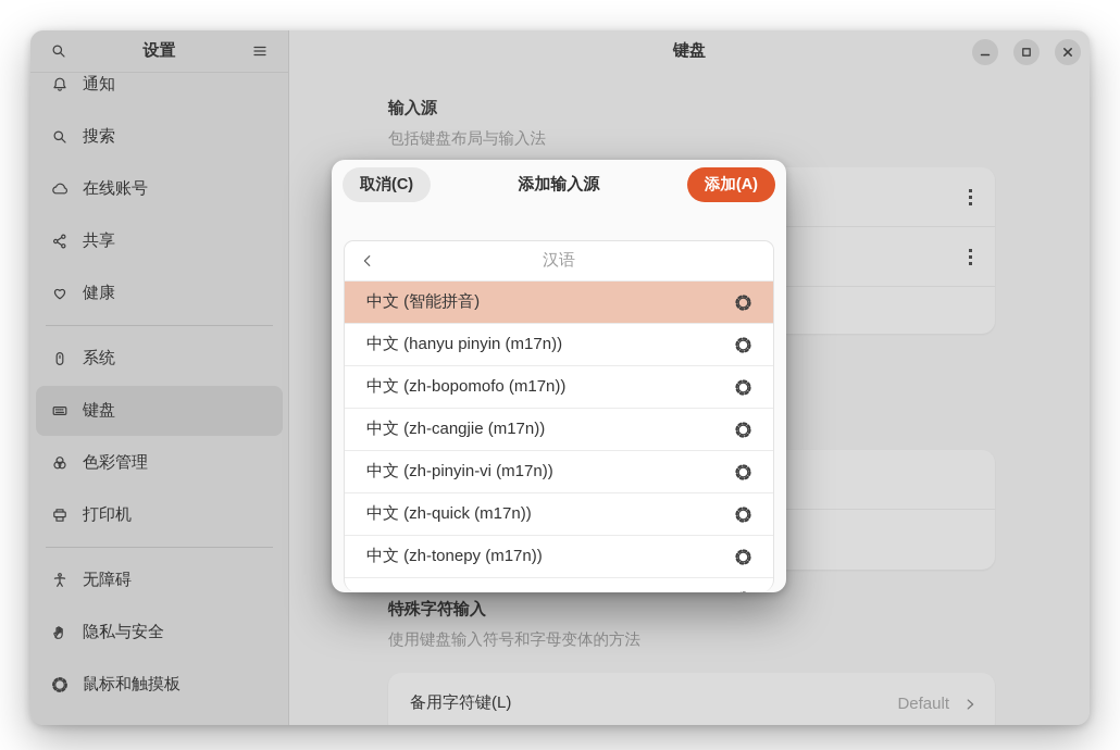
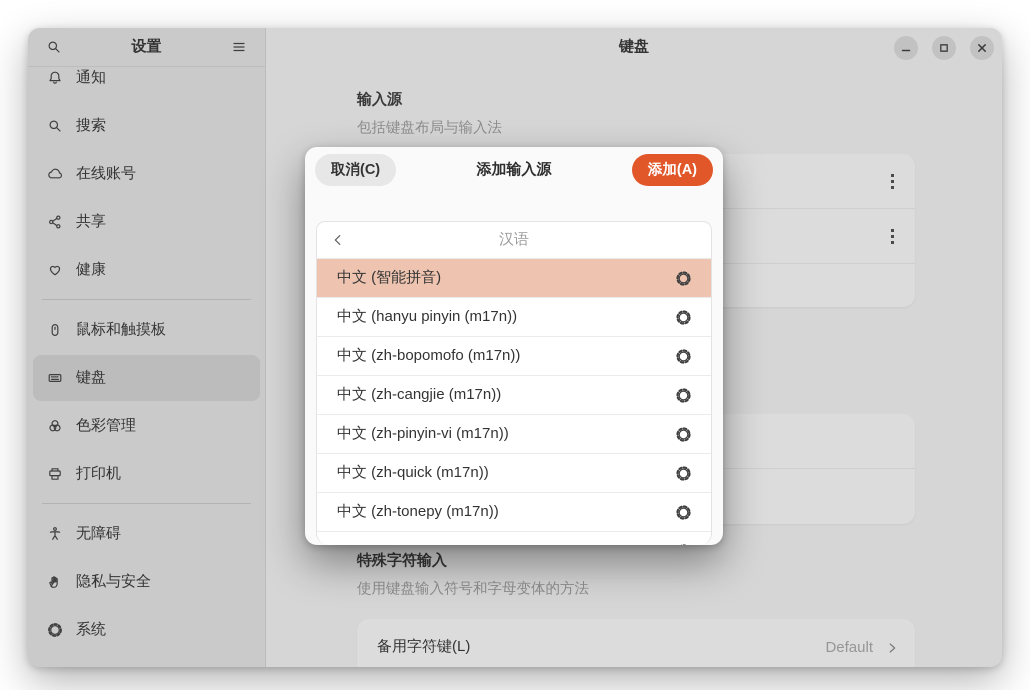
  设置
  通知
  搜索
  在线账号
  共享
  健康
- 系统
+ 鼠标和触摸板
  键盘
  色彩管理
  打印机
  无障碍
  隐私与安全
- 鼠标和触摸板
+ 系统
  键盘
  输入源
  包括键盘布局与输入法
  特殊字符输入
  使用键盘输入符号和字母变体的方法
  备用字符键(L)
  Default
  取消(C)
  添加输入源
  添加(A)
  汉语
  中文 (智能拼音)
  中文 (hanyu pinyin (m17n))
  中文 (zh-bopomofo (m17n))
  中文 (zh-cangjie (m17n))
  中文 (zh-pinyin-vi (m17n))
  中文 (zh-quick (m17n))
  中文 (zh-tonepy (m17n))
